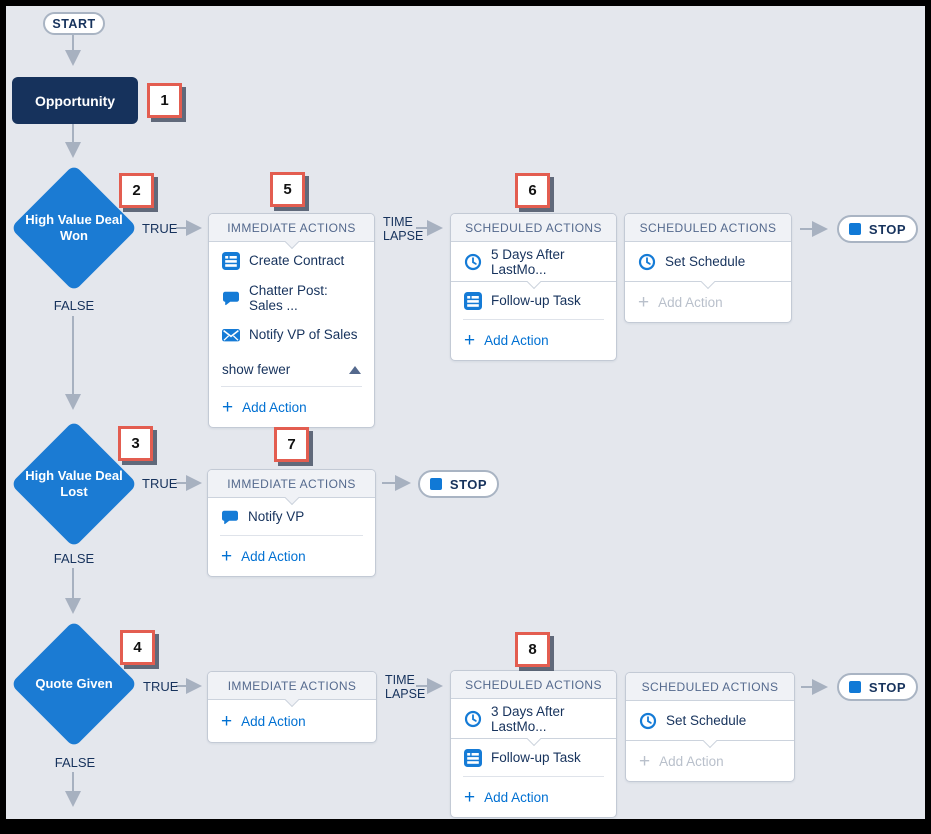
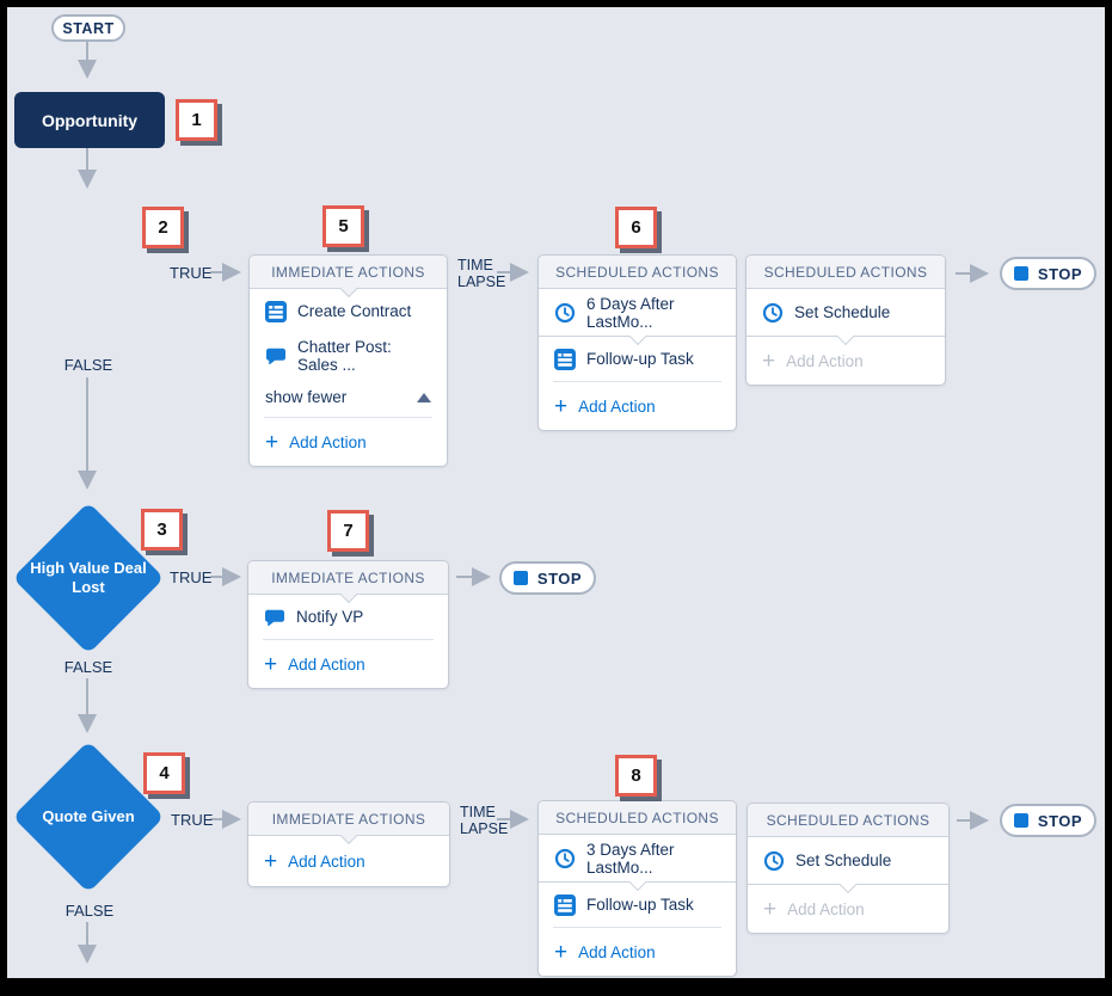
  START
  Opportunity
  1
- High Value Deal Won
  2
  TRUE
  FALSE
  5
  IMMEDIATE ACTIONS
  Create Contract
  Chatter Post: Sales ...
- Notify VP of Sales
  show fewer
  +
  Add Action
  TIME LAPSE
  6
  SCHEDULED ACTIONS
- 5 Days After LastMo...
+ 6 Days After LastMo...
  Follow-up Task
  +
  Add Action
  SCHEDULED ACTIONS
  Set Schedule
  +
  Add Action
  STOP
  High Value Deal Lost
  3
  TRUE
  FALSE
  7
  IMMEDIATE ACTIONS
  Notify VP
  +
  Add Action
  STOP
  Quote Given
  4
  TRUE
  FALSE
  IMMEDIATE ACTIONS
  +
  Add Action
  TIME LAPSE
  8
  SCHEDULED ACTIONS
  3 Days After LastMo...
  Follow-up Task
  +
  Add Action
  SCHEDULED ACTIONS
  Set Schedule
  +
  Add Action
  STOP
